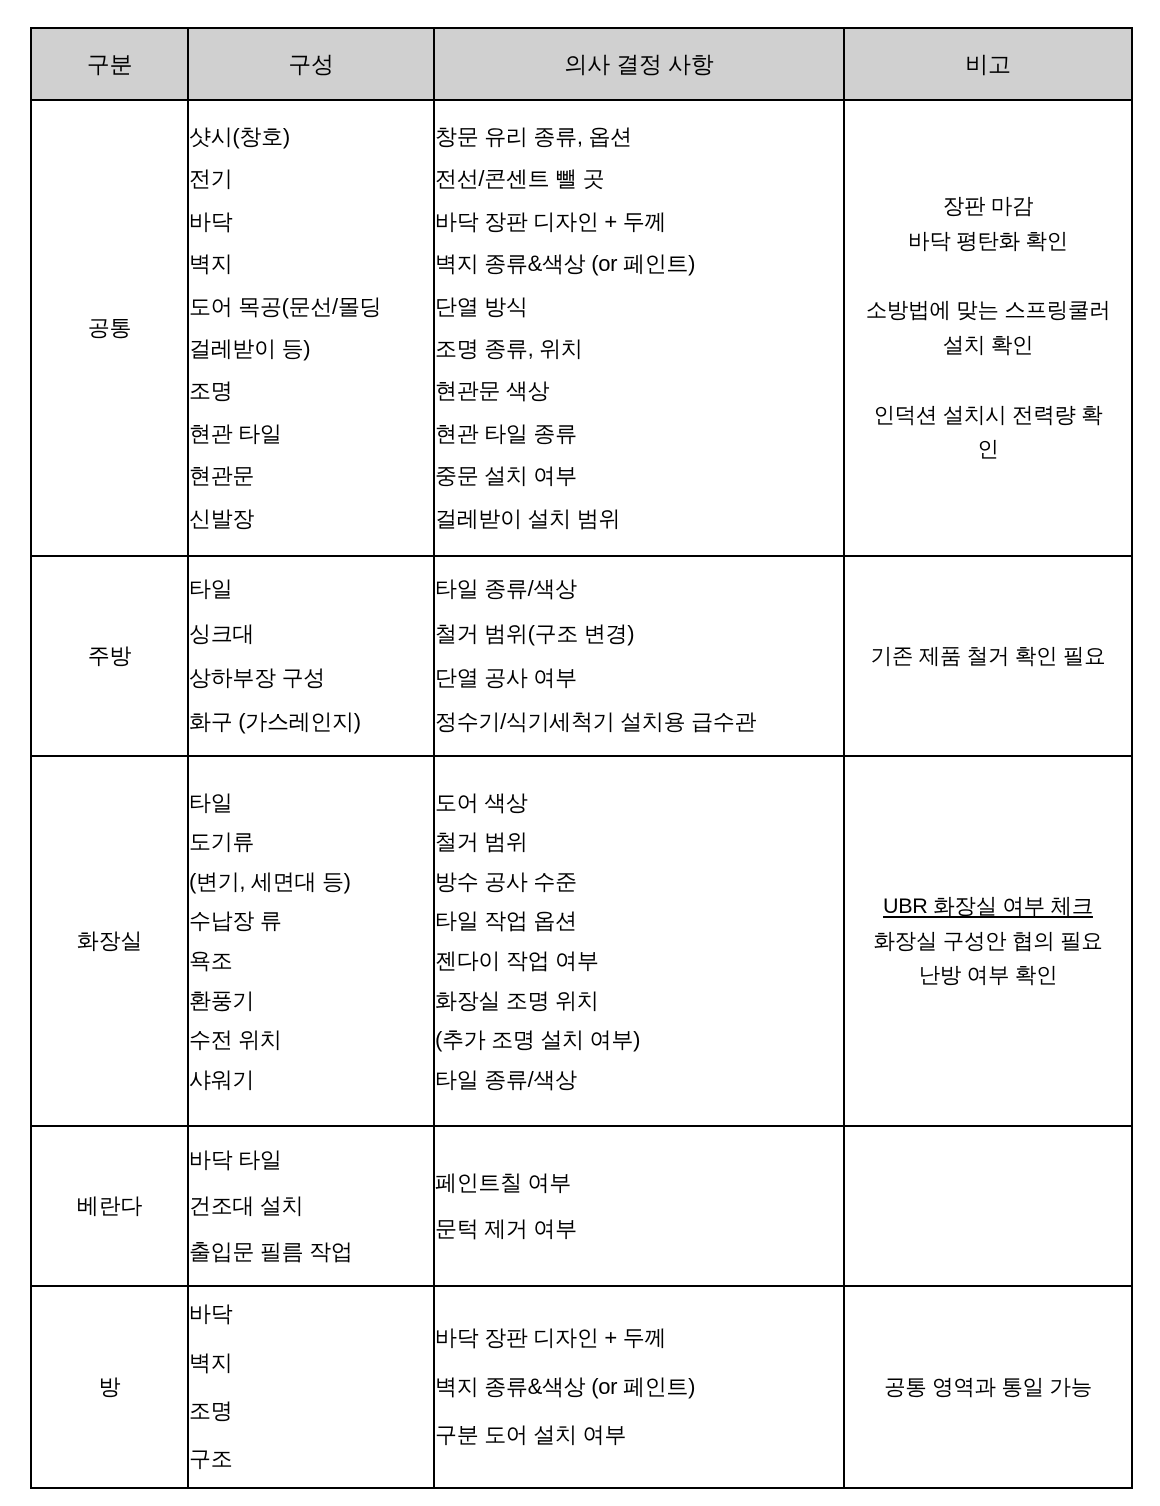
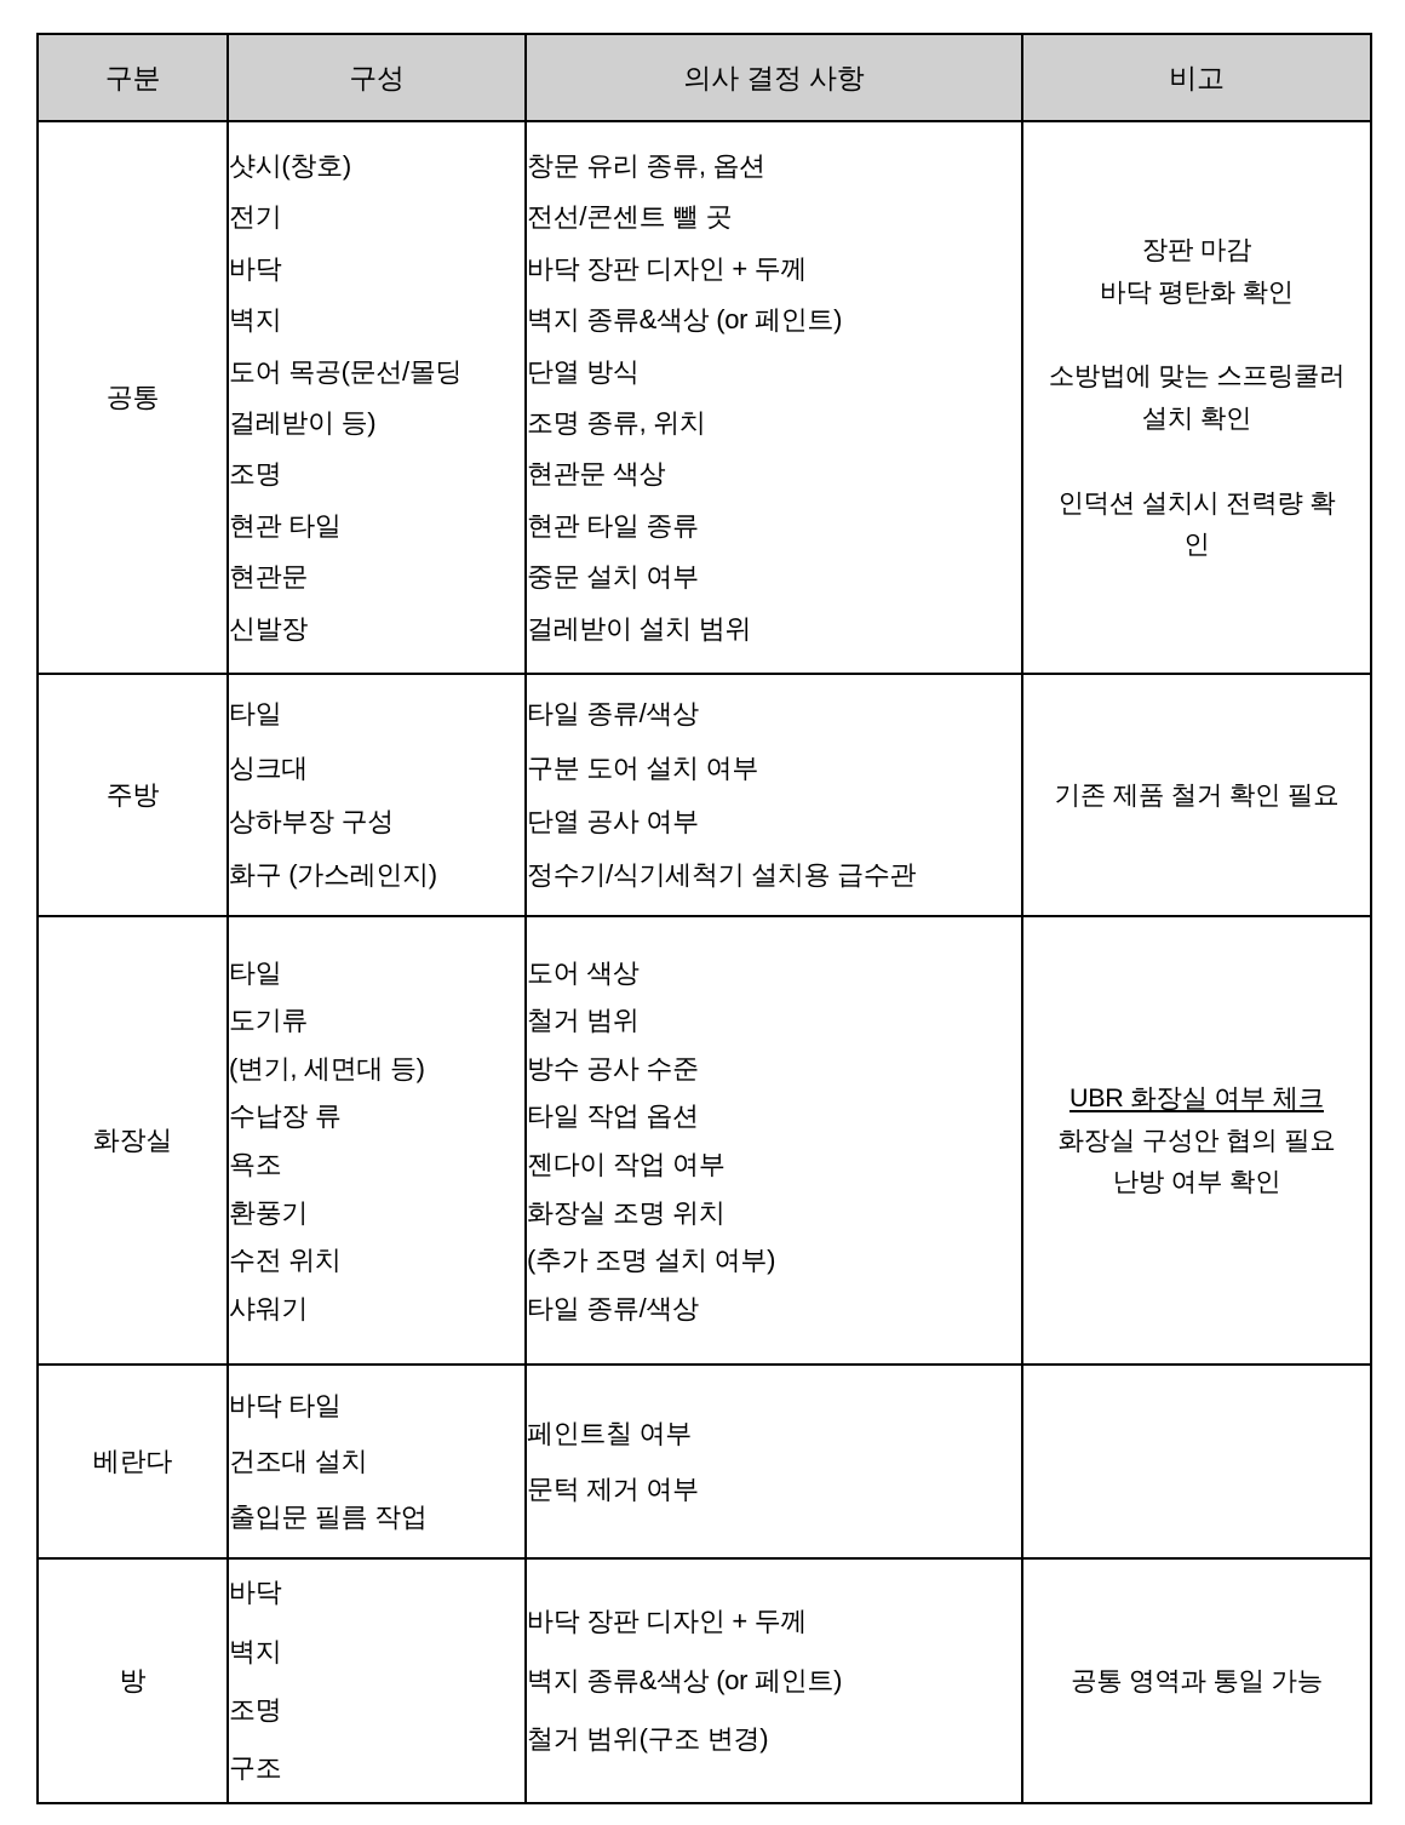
  구분	구성	의사 결정 사항	비고
  공통	샷시(창호)전기바닥벽지도어 목공(문선/몰딩걸레받이 등)조명현관 타일현관문신발장	창문 유리 종류, 옵션전선/콘센트 뺄 곳바닥 장판 디자인 + 두께벽지 종류&색상 (or 페인트)단열 방식조명 종류, 위치현관문 색상현관 타일 종류중문 설치 여부걸레받이 설치 범위	장판 마감바닥 평탄화 확인 소방법에 맞는 스프링쿨러설치 확인 인덕션 설치시 전력량 확인
- 주방	타일싱크대상하부장 구성화구 (가스레인지)	타일 종류/색상철거 범위(구조 변경)단열 공사 여부정수기/식기세척기 설치용 급수관	기존 제품 철거 확인 필요
+ 주방	타일싱크대상하부장 구성화구 (가스레인지)	타일 종류/색상구분 도어 설치 여부단열 공사 여부정수기/식기세척기 설치용 급수관	기존 제품 철거 확인 필요
  화장실	타일도기류(변기, 세면대 등)수납장 류욕조환풍기수전 위치샤워기	도어 색상철거 범위방수 공사 수준타일 작업 옵션젠다이 작업 여부화장실 조명 위치(추가 조명 설치 여부)타일 종류/색상	UBR 화장실 여부 체크화장실 구성안 협의 필요난방 여부 확인
  베란다	바닥 타일건조대 설치출입문 필름 작업	페인트칠 여부문턱 제거 여부
- 방	바닥벽지조명구조	바닥 장판 디자인 + 두께벽지 종류&색상 (or 페인트)구분 도어 설치 여부	공통 영역과 통일 가능
+ 방	바닥벽지조명구조	바닥 장판 디자인 + 두께벽지 종류&색상 (or 페인트)철거 범위(구조 변경)	공통 영역과 통일 가능
